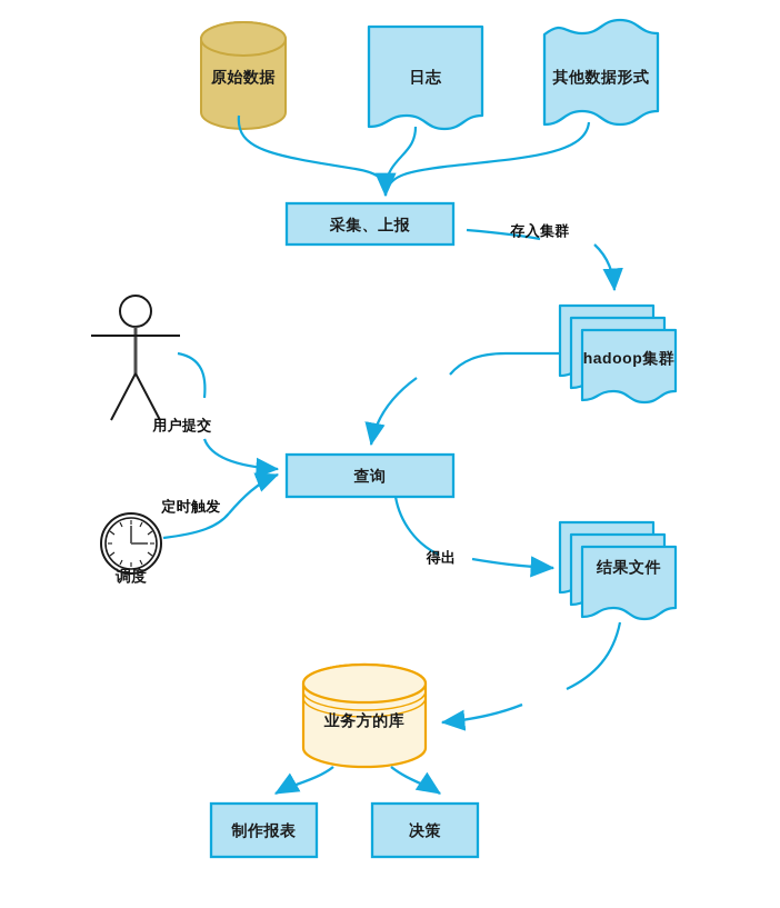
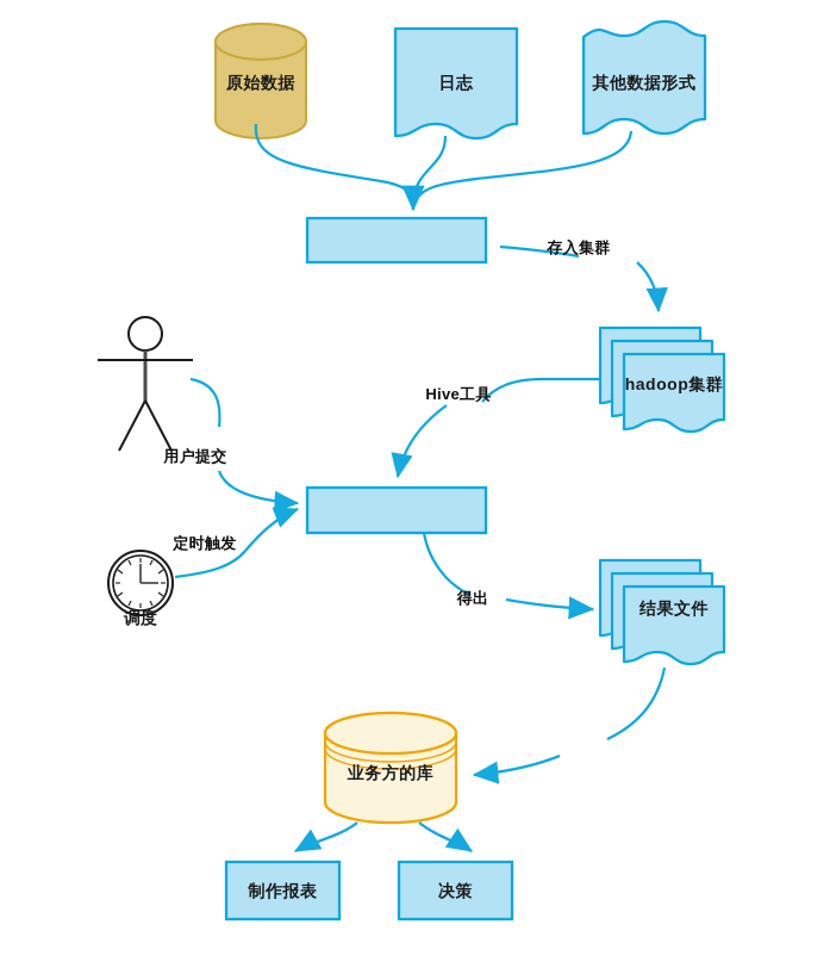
  原始数据
  日志
  其他数据形式
- 采集、上报
  hadoop集群
- 查询
  结果文件
  业务方的库
  制作报表
  决策
  调度
  存入集群
+ Hive工具
  用户提交
  定时触发
  得出
